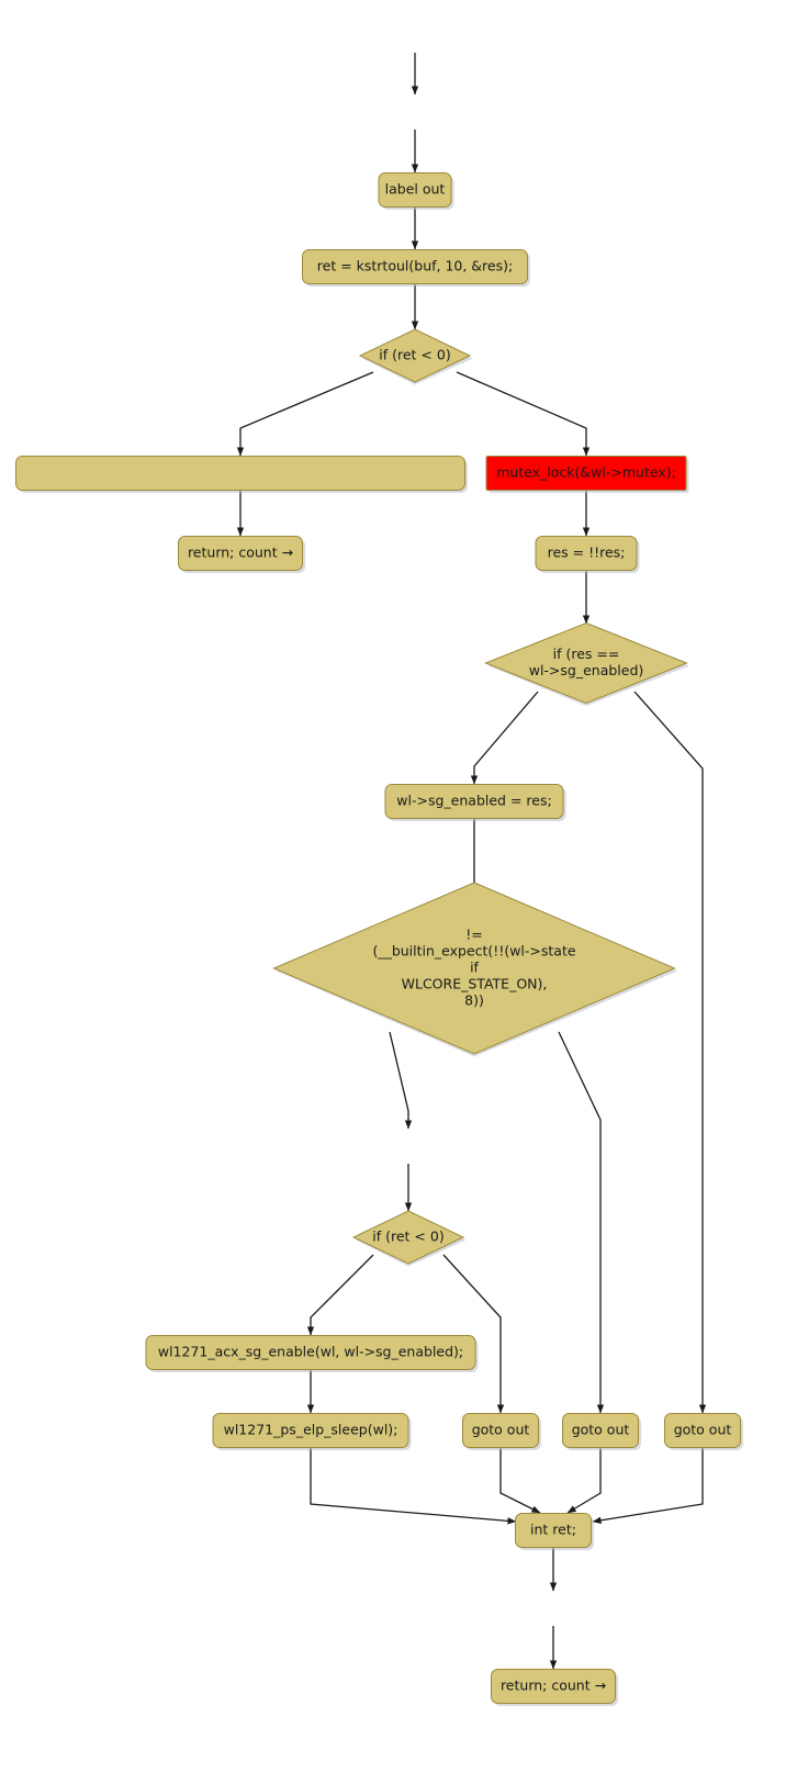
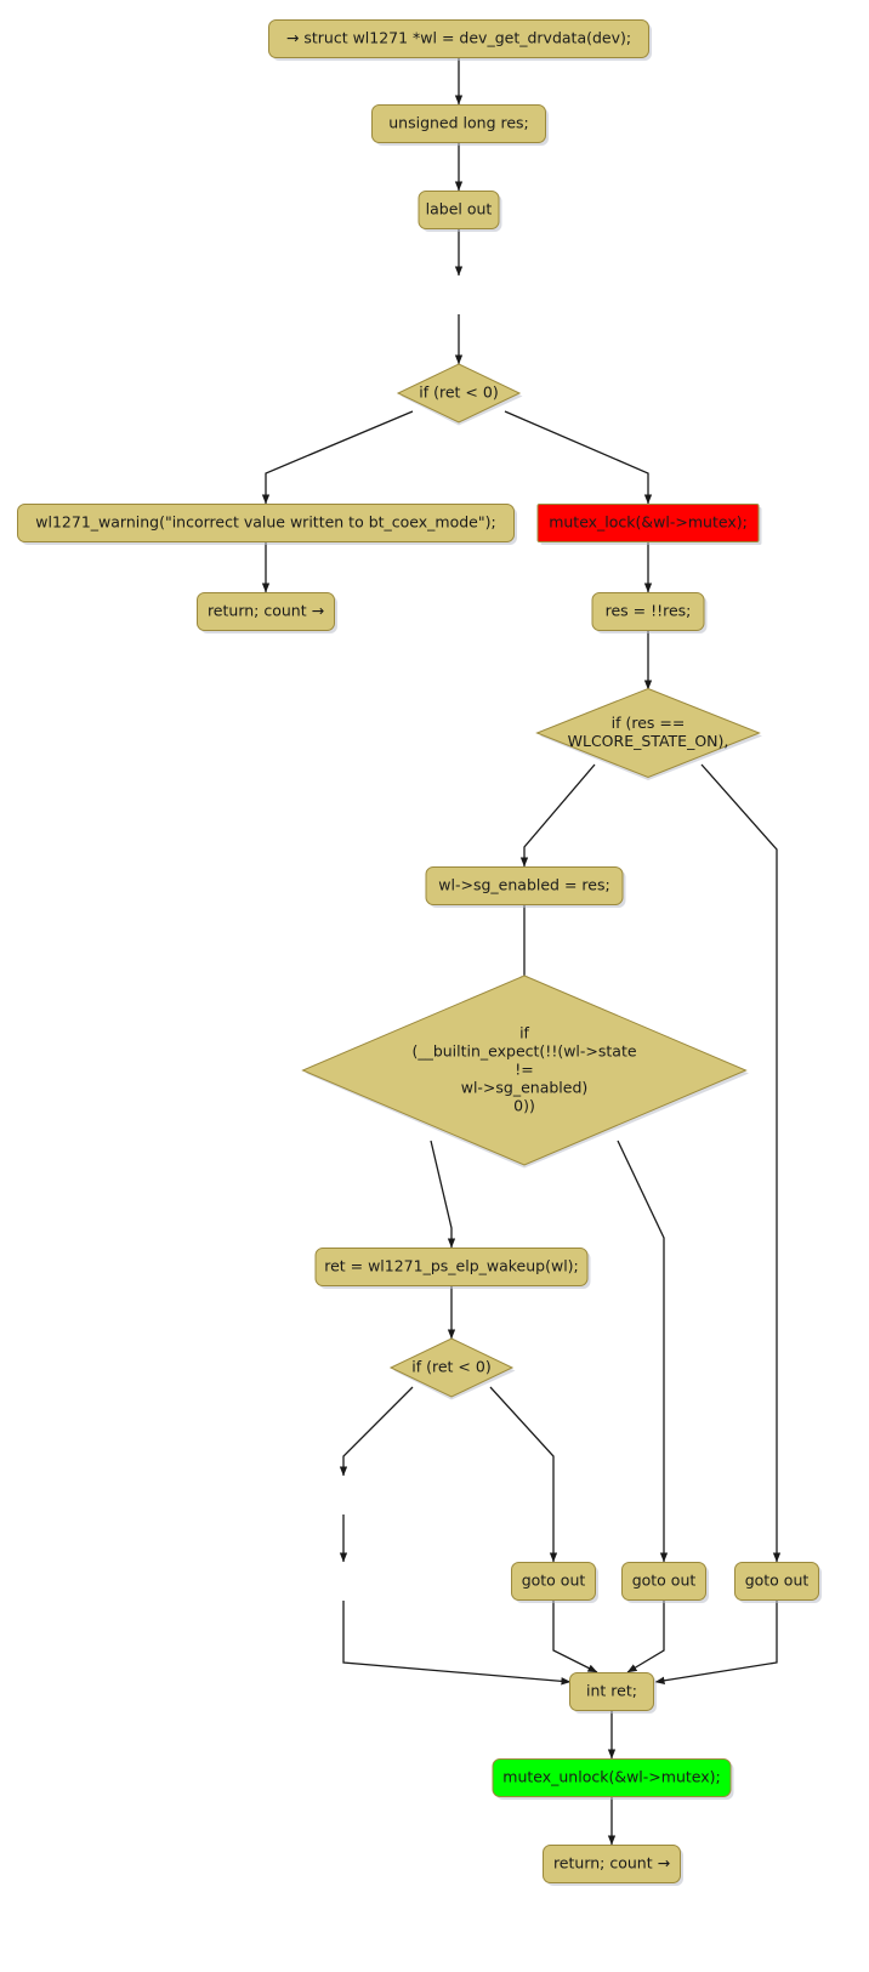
+ → struct wl1271 *wl = dev_get_drvdata(dev);
+ unsigned long res;
  label out
- ret = kstrtoul(buf, 10, &res);
  if (ret < 0)
+ wl1271_warning("incorrect value written to bt_coex_mode");
  mutex_lock(&wl->mutex);
  return; count →
  res = !!res;
  if (res ==
- wl->sg_enabled)
+ WLCORE_STATE_ON),
  wl->sg_enabled = res;
- !=
+ if
  (__builtin_expect(!!(wl->state
- if
+ !=
- WLCORE_STATE_ON),
+ wl->sg_enabled)
- 8))
+ 0))
+ ret = wl1271_ps_elp_wakeup(wl);
  if (ret < 0)
- wl1271_acx_sg_enable(wl, wl->sg_enabled);
- wl1271_ps_elp_sleep(wl);
  goto out
  goto out
  goto out
  int ret;
+ mutex_unlock(&wl->mutex);
  return; count →
